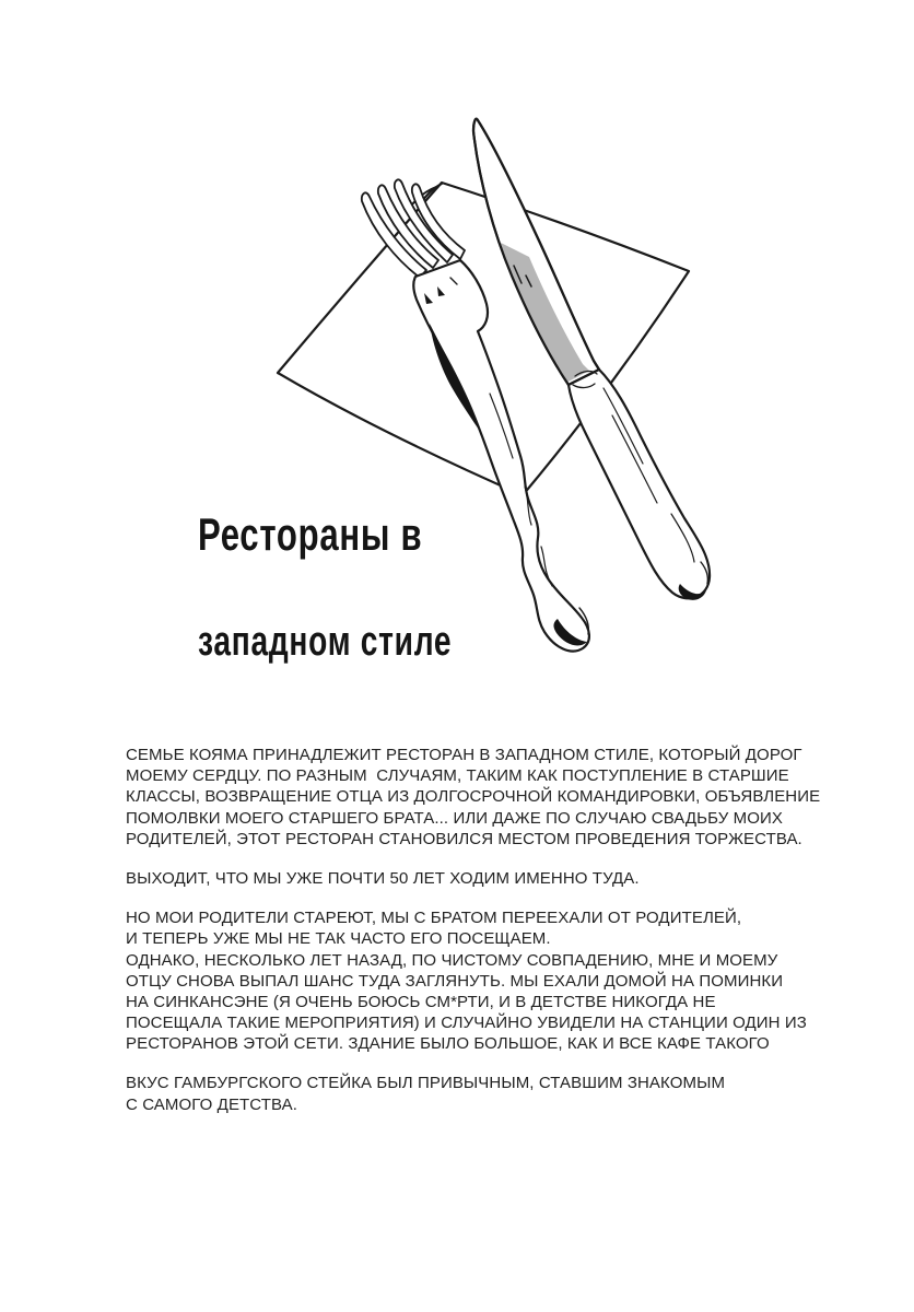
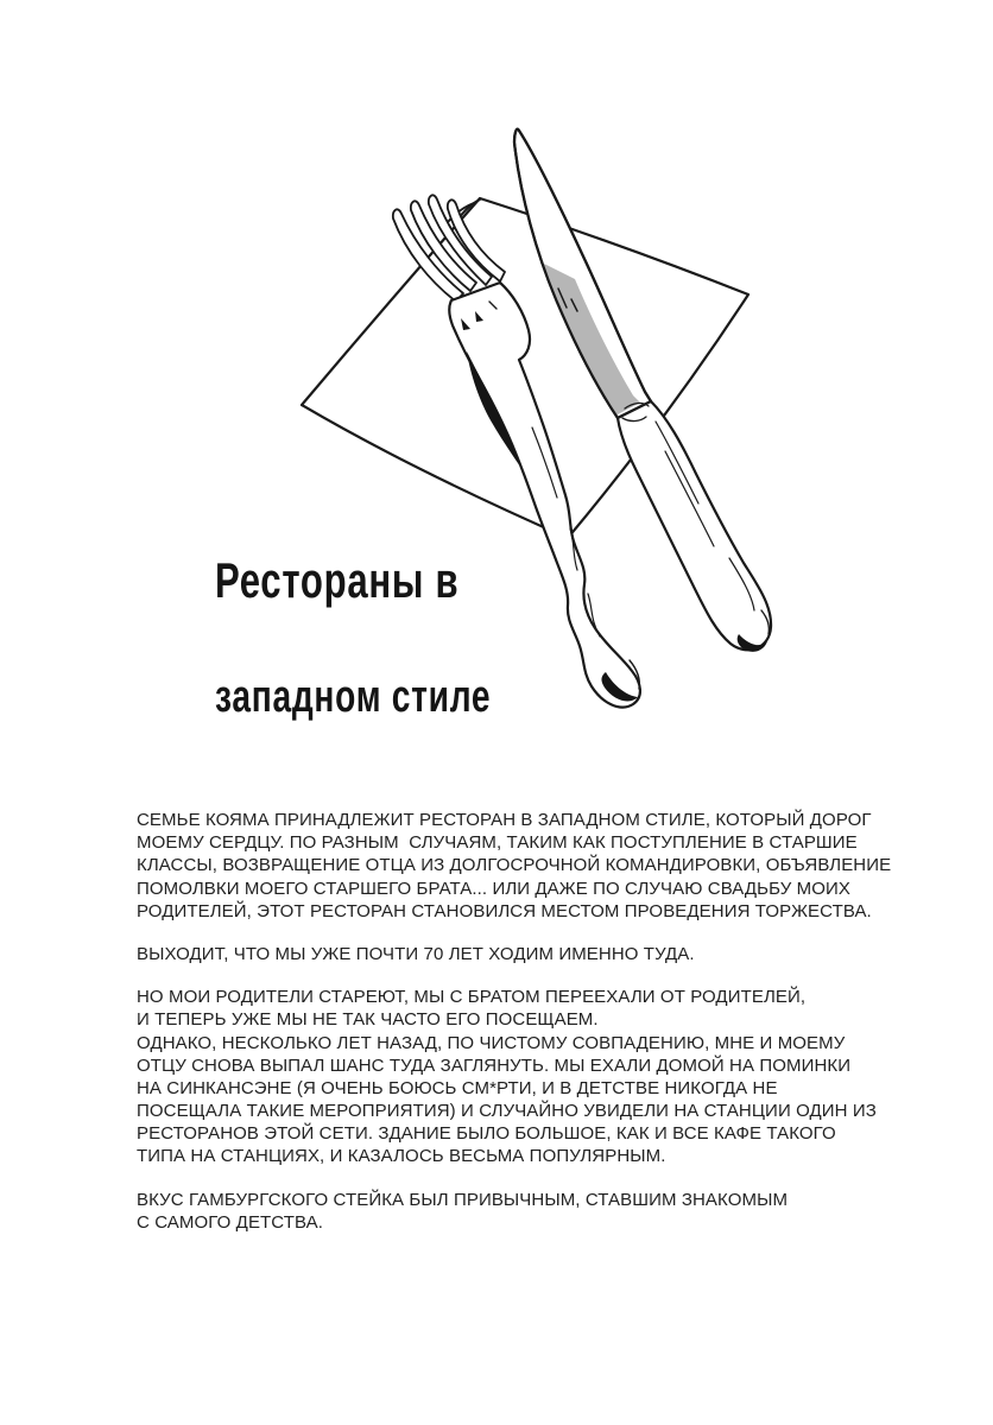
  Рестораны в
  западном стиле
  СЕМЬЕ КОЯМА ПРИНАДЛЕЖИТ РЕСТОРАН В ЗАПАДНОМ СТИЛЕ, КОТОРЫЙ ДОРОГ
  МОЕМУ СЕРДЦУ. ПО РАЗНЫМ СЛУЧАЯМ, ТАКИМ КАК ПОСТУПЛЕНИЕ В СТАРШИЕ
  КЛАССЫ, ВОЗВРАЩЕНИЕ ОТЦА ИЗ ДОЛГОСРОЧНОЙ КОМАНДИРОВКИ, ОБЪЯВЛЕНИЕ
  ПОМОЛВКИ МОЕГО СТАРШЕГО БРАТА... ИЛИ ДАЖЕ ПО СЛУЧАЮ СВАДЬБУ МОИХ
  РОДИТЕЛЕЙ, ЭТОТ РЕСТОРАН СТАНОВИЛСЯ МЕСТОМ ПРОВЕДЕНИЯ ТОРЖЕСТВА.
- ВЫХОДИТ, ЧТО МЫ УЖЕ ПОЧТИ 50 ЛЕТ ХОДИМ ИМЕННО ТУДА.
+ ВЫХОДИТ, ЧТО МЫ УЖЕ ПОЧТИ 70 ЛЕТ ХОДИМ ИМЕННО ТУДА.
  НО МОИ РОДИТЕЛИ СТАРЕЮТ, МЫ С БРАТОМ ПЕРЕЕХАЛИ ОТ РОДИТЕЛЕЙ,
  И ТЕПЕРЬ УЖЕ МЫ НЕ ТАК ЧАСТО ЕГО ПОСЕЩАЕМ.
  ОДНАКО, НЕСКОЛЬКО ЛЕТ НАЗАД, ПО ЧИСТОМУ СОВПАДЕНИЮ, МНЕ И МОЕМУ
  ОТЦУ СНОВА ВЫПАЛ ШАНС ТУДА ЗАГЛЯНУТЬ. МЫ ЕХАЛИ ДОМОЙ НА ПОМИНКИ
  НА СИНКАНСЭНЕ (Я ОЧЕНЬ БОЮСЬ СМ*РТИ, И В ДЕТСТВЕ НИКОГДА НЕ
  ПОСЕЩАЛА ТАКИЕ МЕРОПРИЯТИЯ) И СЛУЧАЙНО УВИДЕЛИ НА СТАНЦИИ ОДИН ИЗ
  РЕСТОРАНОВ ЭТОЙ СЕТИ. ЗДАНИЕ БЫЛО БОЛЬШОЕ, КАК И ВСЕ КАФЕ ТАКОГО
+ ТИПА НА СТАНЦИЯХ, И КАЗАЛОСЬ ВЕСЬМА ПОПУЛЯРНЫМ.
  ВКУС ГАМБУРГСКОГО СТЕЙКА БЫЛ ПРИВЫЧНЫМ, СТАВШИМ ЗНАКОМЫМ
  С САМОГО ДЕТСТВА.
